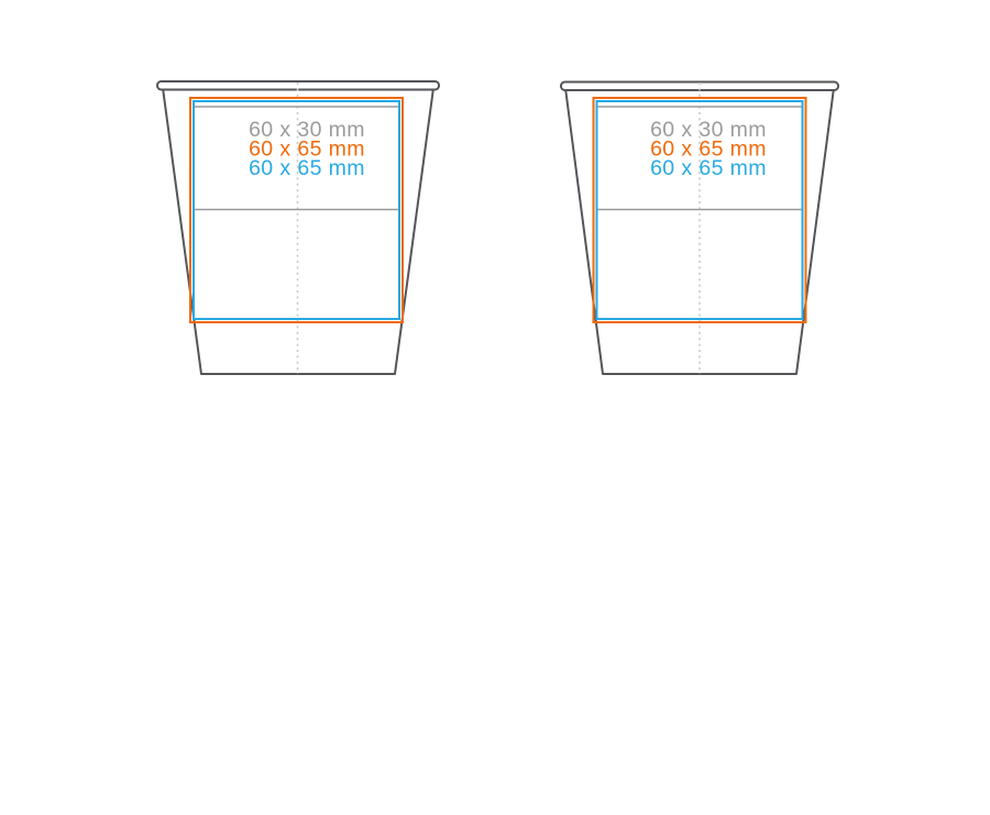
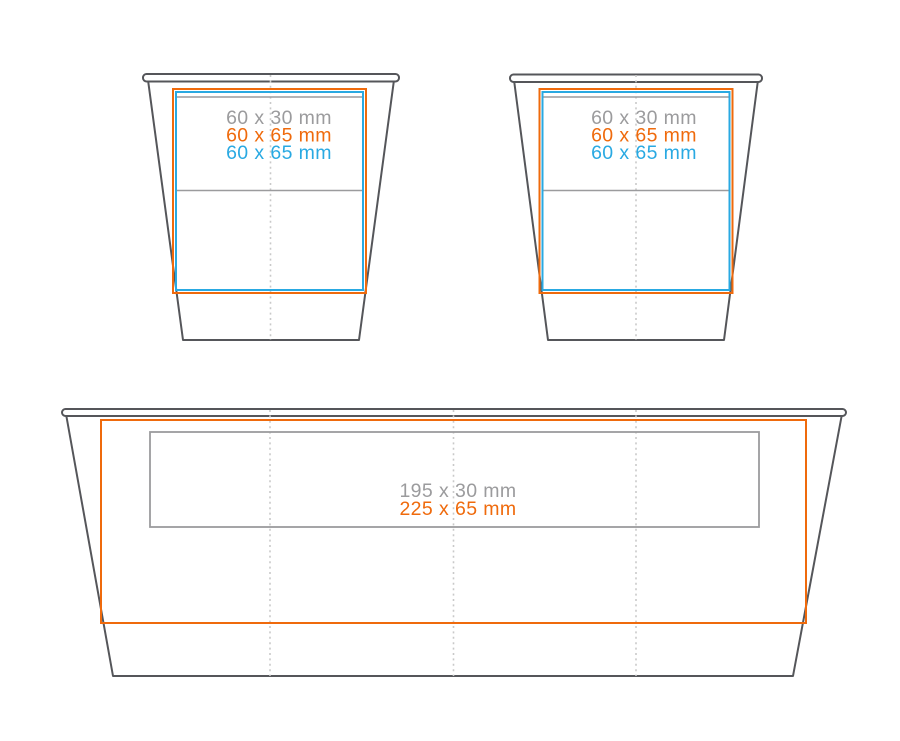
  60 x 30 mm
  60 x 65 mm
  60 x 65 mm
  60 x 30 mm
  60 x 65 mm
  60 x 65 mm
+ 195 x 30 mm
+ 225 x 65 mm
